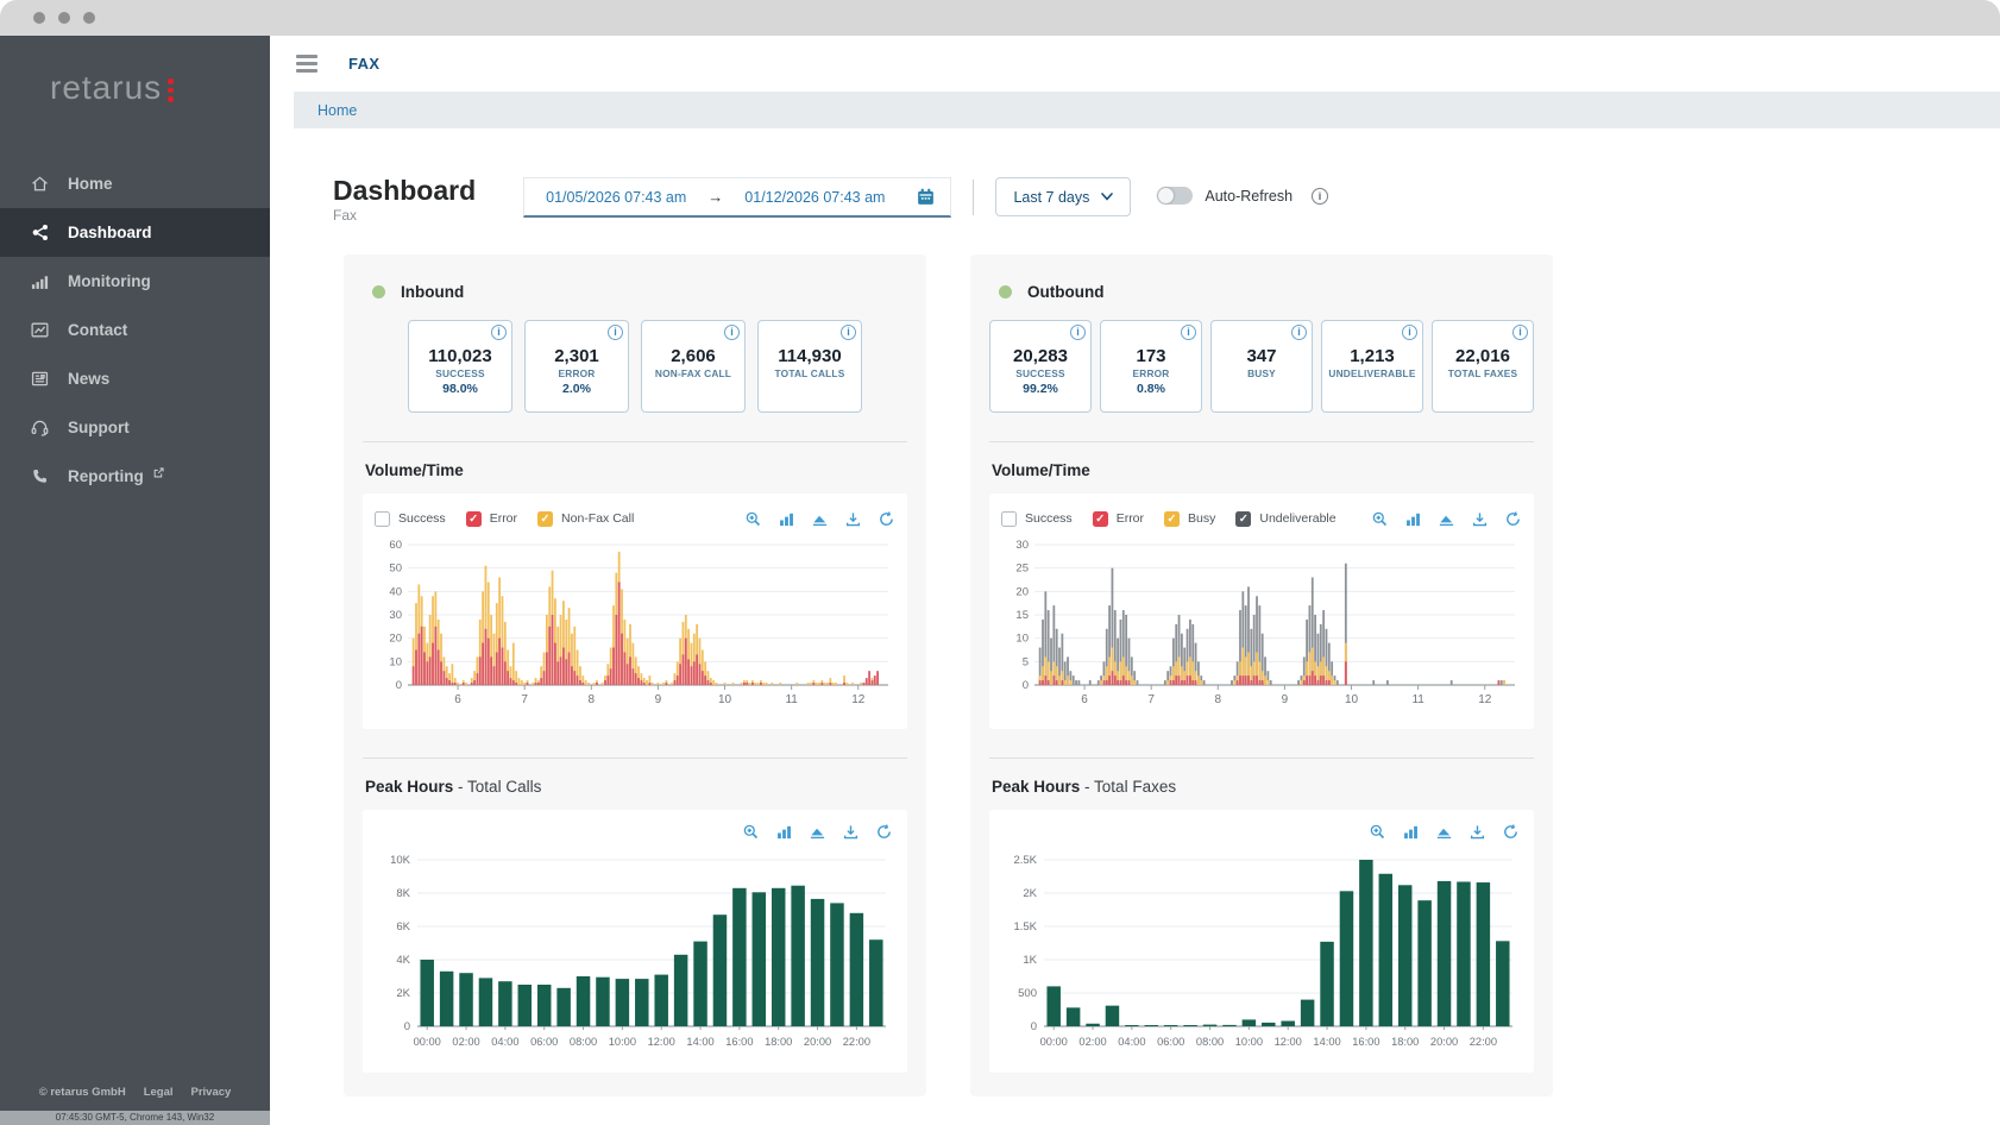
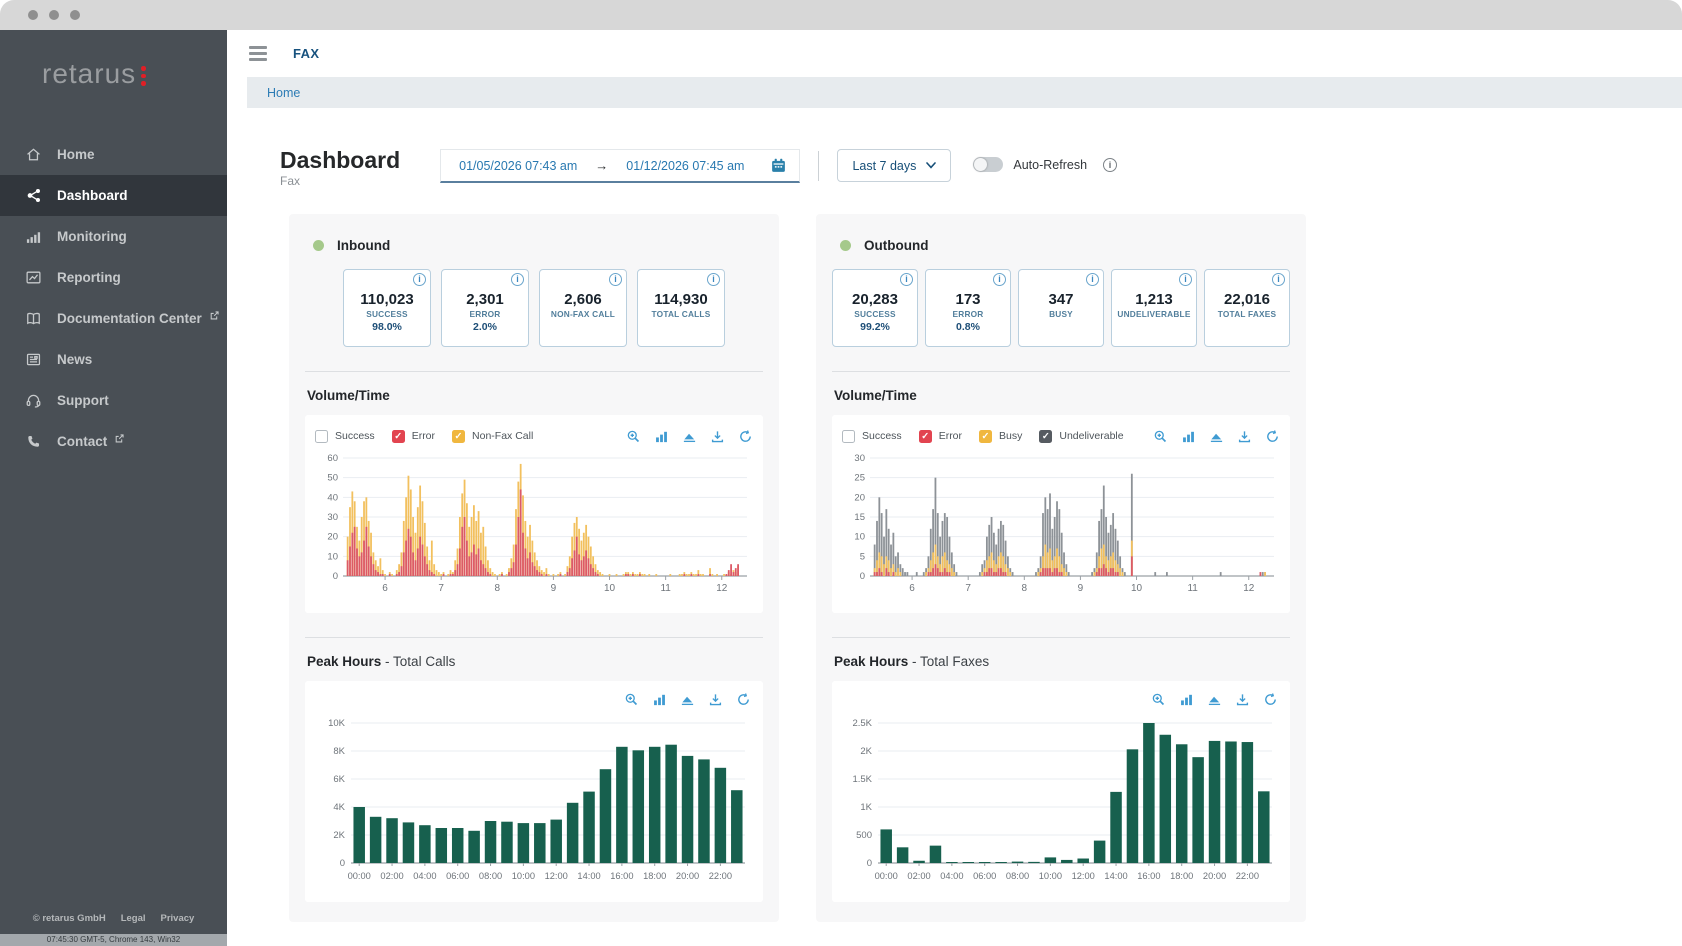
  retarus
  Home
  Dashboard
  Monitoring
- Contact
+ Reporting
+ Documentation Center
  News
  Support
- Reporting
+ Contact
  © retarus GmbH
  Legal
  Privacy
  07:45:30 GMT-5, Chrome 143, Win32
  FAX
  Home
  Dashboard
  Fax
  01/05/2026 07:43 am
  →
- 01/12/2026 07:43 am
+ 01/12/2026 07:45 am
  Last 7 days
  Auto-Refresh
  i
  Inbound
  i
  110,023
  SUCCESS
  98.0%
  i
  2,301
  ERROR
  2.0%
  i
  2,606
  NON-FAX CALL
  i
  114,930
  TOTAL CALLS
  Volume/Time
  Success
  ✓
  Error
  ✓
  Non-Fax Call
  0
  10
  20
  30
  40
  50
  60
  6
  7
  8
  9
  10
  11
  12
  Peak Hours - Total Calls
  0
  2K
  4K
  6K
  8K
  10K
  00:00
  02:00
  04:00
  06:00
  08:00
  10:00
  12:00
  14:00
  16:00
  18:00
  20:00
  22:00
  Outbound
  i
  20,283
  SUCCESS
  99.2%
  i
  173
  ERROR
  0.8%
  i
  347
  BUSY
  i
  1,213
  UNDELIVERABLE
  i
  22,016
  TOTAL FAXES
  Volume/Time
  Success
  ✓
  Error
  ✓
  Busy
  ✓
  Undeliverable
  0
  5
  10
  15
  20
  25
  30
  6
  7
  8
  9
  10
  11
  12
  Peak Hours - Total Faxes
  0
  500
  1K
  1.5K
  2K
  2.5K
  00:00
  02:00
  04:00
  06:00
  08:00
  10:00
  12:00
  14:00
  16:00
  18:00
  20:00
  22:00
